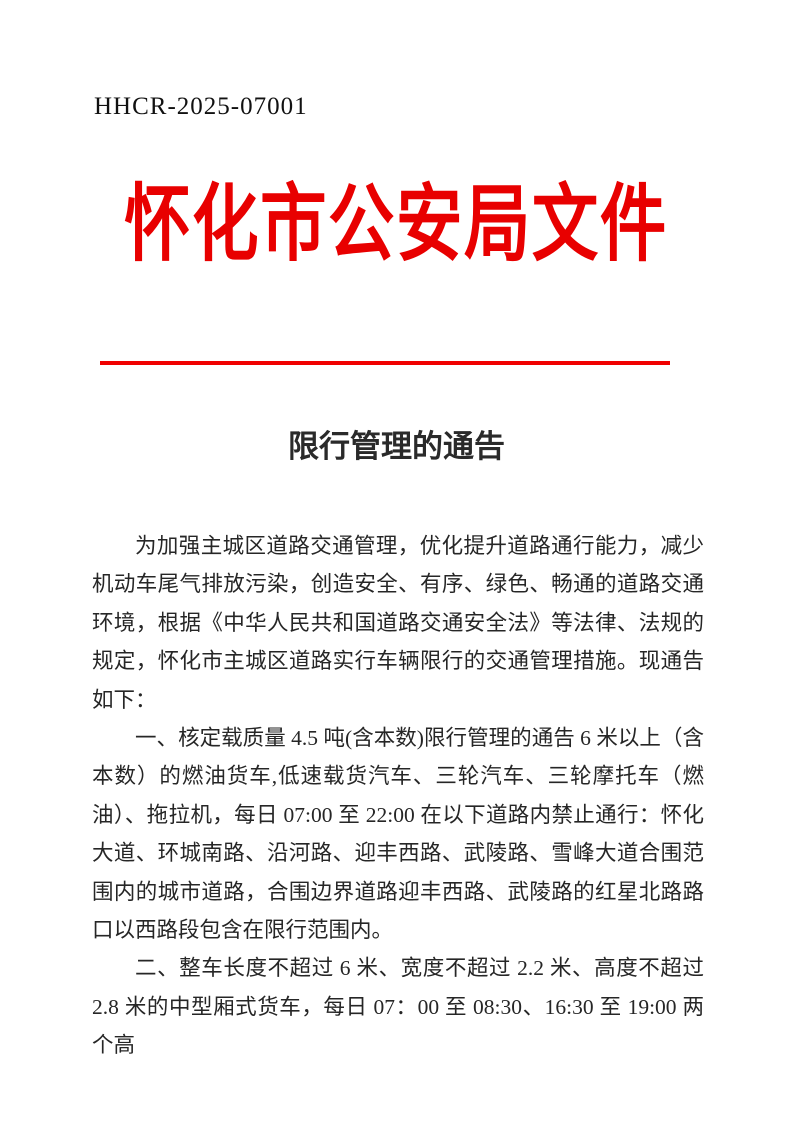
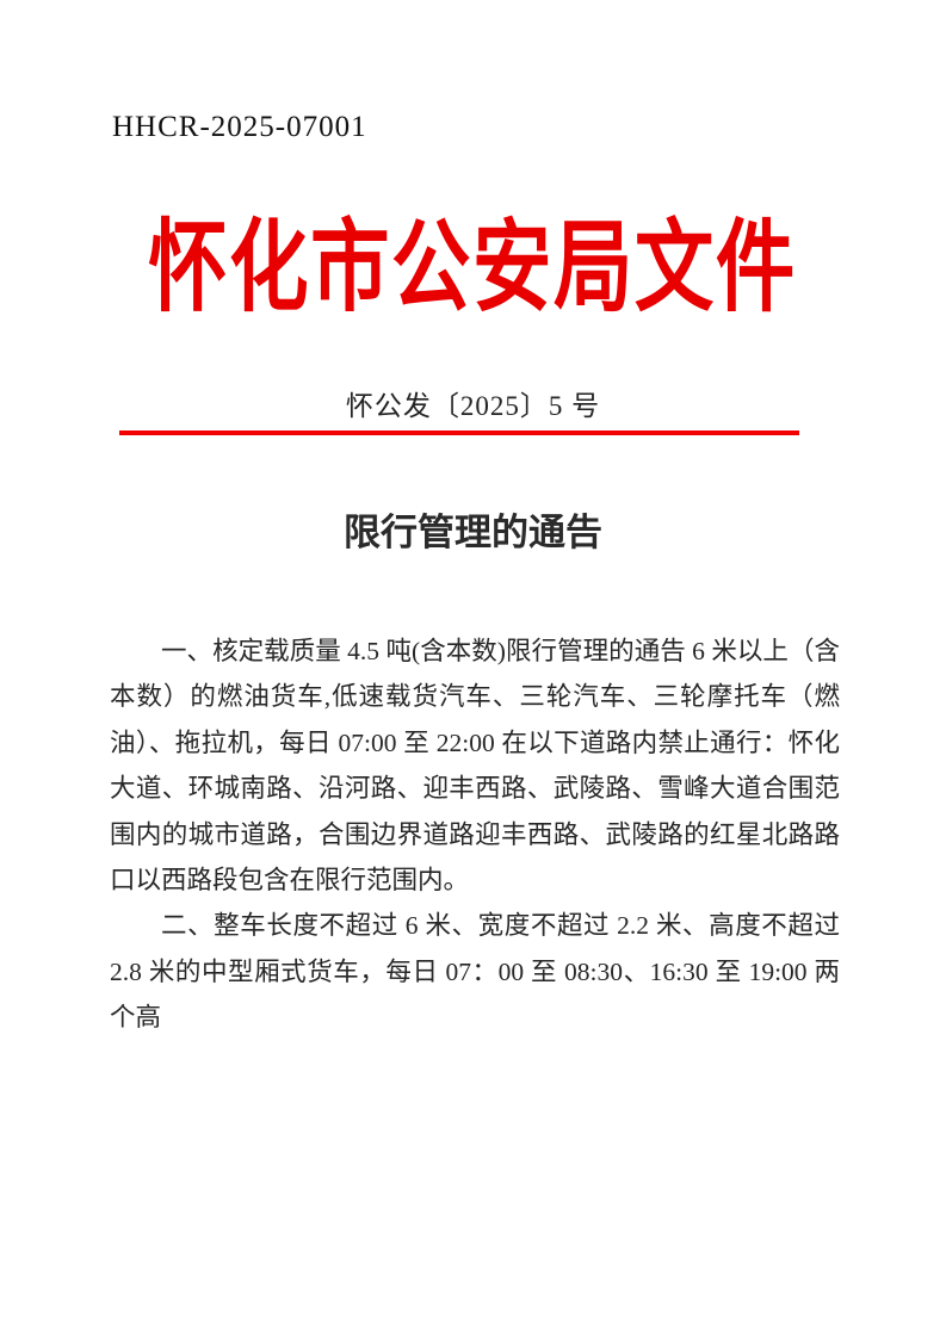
  HHCR-2025-07001
  怀化市公安局文件
+ 怀公发〔2025〕5 号
  限行管理的通告
- 为加强主城区道路交通管理，优化提升道路通行能力，减少机动车尾气排放污染，创造安全、有序、绿色、畅通的道路交通环境，根据《中华人民共和国道路交通安全法》等法律、法规的规定，怀化市主城区道路实行车辆限行的交通管理措施。现通告如下：
  一、核定载质量 4.5 吨(含本数)限行管理的通告 6 米以上（含本数）的燃油货车,低速载货汽车、三轮汽车、三轮摩托车（燃油）、拖拉机，每日 07:00 至 22:00 在以下道路内禁止通行：怀化大道、环城南路、沿河路、迎丰西路、武陵路、雪峰大道合围范围内的城市道路，合围边界道路迎丰西路、武陵路的红星北路路口以西路段包含在限行范围内。
  二、整车长度不超过 6 米、宽度不超过 2.2 米、高度不超过 2.8 米的中型厢式货车，每日 07：00 至 08:30、16:30 至 19:00 两个高
